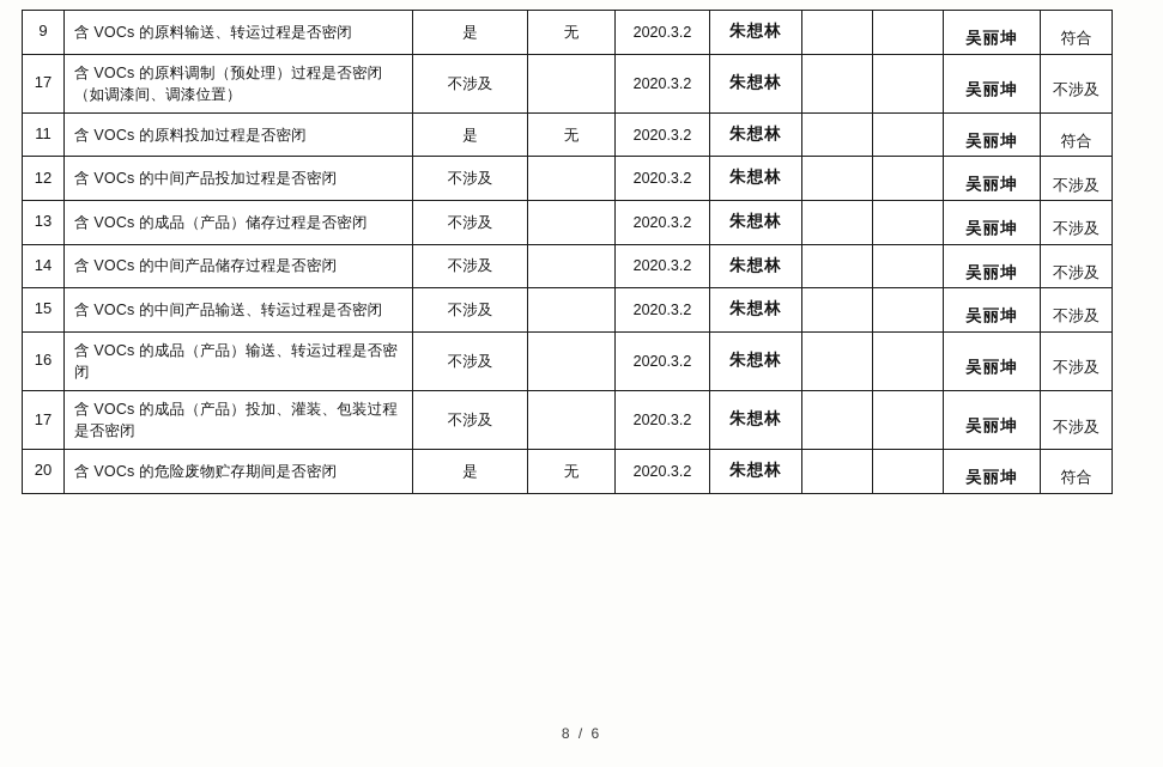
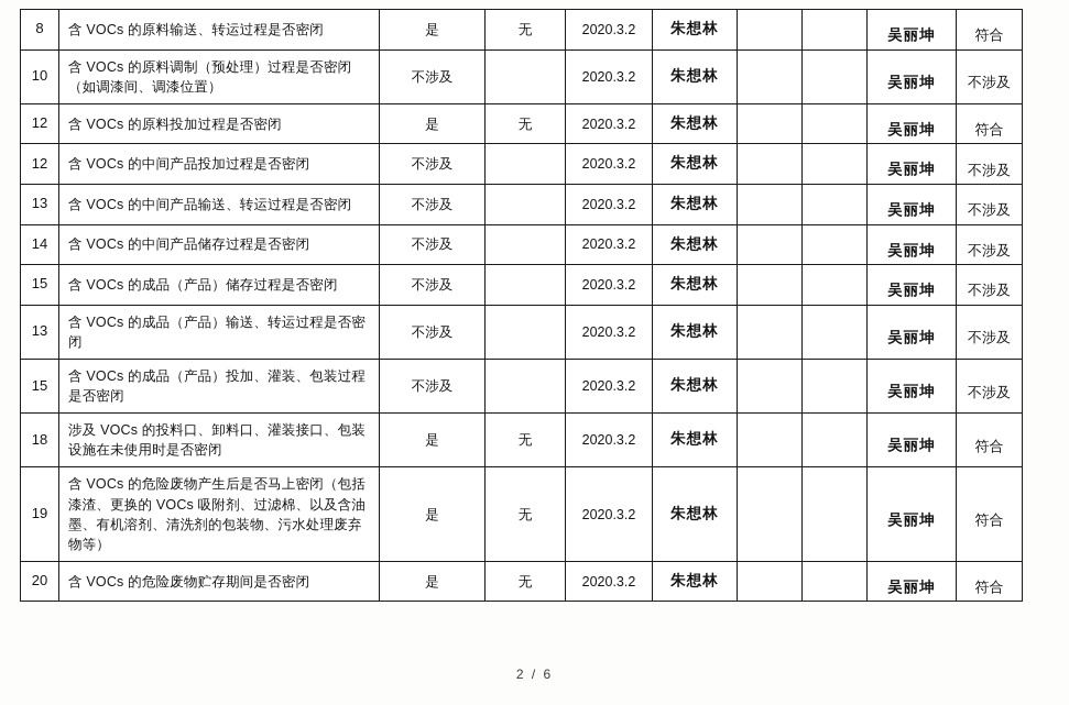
- 9	含 VOCs 的原料输送、转运过程是否密闭	是	无	2020.3.2	朱想林			吴丽坤	符合
+ 8	含 VOCs 的原料输送、转运过程是否密闭	是	无	2020.3.2	朱想林			吴丽坤	符合
- 17	含 VOCs 的原料调制（预处理）过程是否密闭（如调漆间、调漆位置）	不涉及		2020.3.2	朱想林			吴丽坤	不涉及
+ 10	含 VOCs 的原料调制（预处理）过程是否密闭（如调漆间、调漆位置）	不涉及		2020.3.2	朱想林			吴丽坤	不涉及
- 11	含 VOCs 的原料投加过程是否密闭	是	无	2020.3.2	朱想林			吴丽坤	符合
+ 12	含 VOCs 的原料投加过程是否密闭	是	无	2020.3.2	朱想林			吴丽坤	符合
  12	含 VOCs 的中间产品投加过程是否密闭	不涉及		2020.3.2	朱想林			吴丽坤	不涉及
- 13	含 VOCs 的成品（产品）储存过程是否密闭	不涉及		2020.3.2	朱想林			吴丽坤	不涉及
+ 13	含 VOCs 的中间产品输送、转运过程是否密闭	不涉及		2020.3.2	朱想林			吴丽坤	不涉及
  14	含 VOCs 的中间产品储存过程是否密闭	不涉及		2020.3.2	朱想林			吴丽坤	不涉及
- 15	含 VOCs 的中间产品输送、转运过程是否密闭	不涉及		2020.3.2	朱想林			吴丽坤	不涉及
+ 15	含 VOCs 的成品（产品）储存过程是否密闭	不涉及		2020.3.2	朱想林			吴丽坤	不涉及
- 16	含 VOCs 的成品（产品）输送、转运过程是否密闭	不涉及		2020.3.2	朱想林			吴丽坤	不涉及
+ 13	含 VOCs 的成品（产品）输送、转运过程是否密闭	不涉及		2020.3.2	朱想林			吴丽坤	不涉及
- 17	含 VOCs 的成品（产品）投加、灌装、包装过程是否密闭	不涉及		2020.3.2	朱想林			吴丽坤	不涉及
+ 15	含 VOCs 的成品（产品）投加、灌装、包装过程是否密闭	不涉及		2020.3.2	朱想林			吴丽坤	不涉及
+ 18	涉及 VOCs 的投料口、卸料口、灌装接口、包装设施在未使用时是否密闭	是	无	2020.3.2	朱想林			吴丽坤	符合
+ 19	含 VOCs 的危险废物产生后是否马上密闭（包括漆渣、更换的 VOCs 吸附剂、过滤棉、以及含油墨、有机溶剂、清洗剂的包装物、污水处理废弃物等）	是	无	2020.3.2	朱想林			吴丽坤	符合
  20	含 VOCs 的危险废物贮存期间是否密闭	是	无	2020.3.2	朱想林			吴丽坤	符合
- 8 / 6
+ 2 / 6
